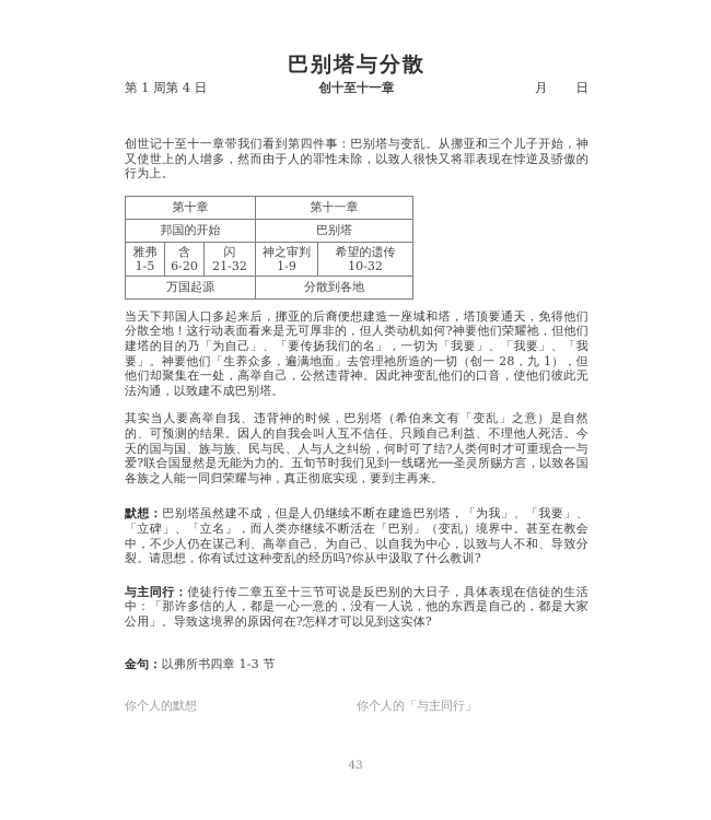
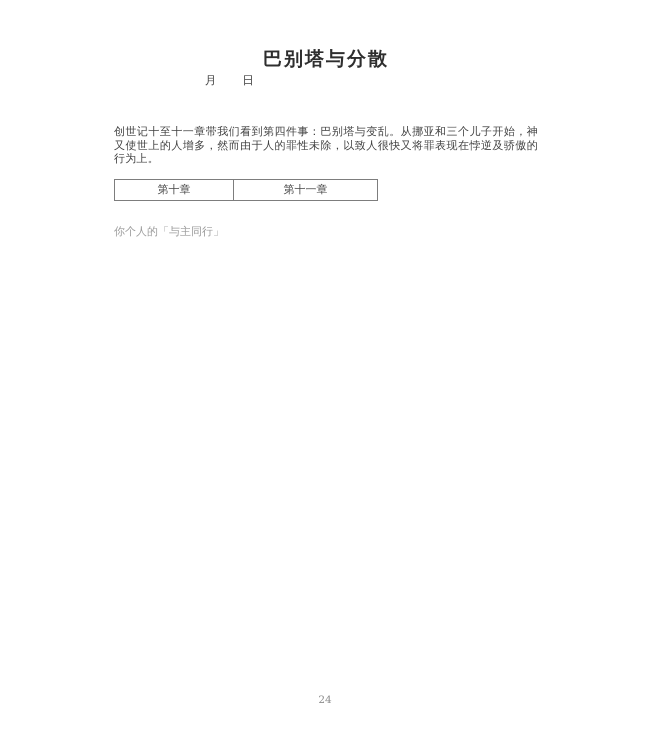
  巴别塔与分散
- 第 1 周第 4 日
- 创十至十一章
  月 日
  创世记十至十一章带我们看到第四件事：巴别塔与变乱。从挪亚和三个儿子开始，神又使世上的人增多，然而由于人的罪性未除，以致人很快又将罪表现在悖逆及骄傲的行为上。
  第十章	第十一章
- 邦国的开始	巴别塔
- 雅弗 1-5	含 6-20	闪 21-32	神之审判 1-9	希望的遗传 10-32
- 万国起源	分散到各地
- 当天下邦国人口多起来后，挪亚的后裔便想建造一座城和塔，塔顶要通天，免得他们分散全地！这行动表面看来是无可厚非的，但人类动机如何?神要他们荣耀祂，但他们建塔的目的乃「为自己」、「要传扬我们的名」，一切为「我要」、「我要」、「我要」。神要他们「生养众多，遍满地面」去管理祂所造的一切（创一 28，九 1），但他们却聚集在一处，高举自己，公然违背神。因此神变乱他们的口音，使他们彼此无法沟通，以致建不成巴别塔。
- 其实当人要高举自我、违背神的时候，巴别塔（希伯来文有「变乱」之意）是自然的、可预测的结果。因人的自我会叫人互不信任、只顾自己利益、不理他人死活。今天的国与国、族与族、民与民、人与人之纠纷，何时可了结?人类何时才可重现合一与爱?联合国显然是无能为力的。五旬节时我们见到一线曙光──圣灵所赐方言，以致各国各族之人能一同归荣耀与神，真正彻底实现，要到主再来。
- 默想：巴别塔虽然建不成，但是人仍继续不断在建造巴别塔，「为我」、「我要」、「立碑」、「立名」，而人类亦继续不断活在「巴别」（变乱）境界中。甚至在教会中，不少人仍在谋己利、高举自己、为自己、以自我为中心，以致与人不和、导致分裂。请思想，你有试过这种变乱的经历吗?你从中汲取了什么教训?
- 与主同行：使徒行传二章五至十三节可说是反巴别的大日子，具体表现在信徒的生活中：「那许多信的人，都是一心一意的，没有一人说，他的东西是自己的，都是大家公用」。导致这境界的原因何在?怎样才可以见到这实体?
- 金句：以弗所书四章 1-3 节
- 你个人的默想
  你个人的「与主同行」
- 43
+ 24
